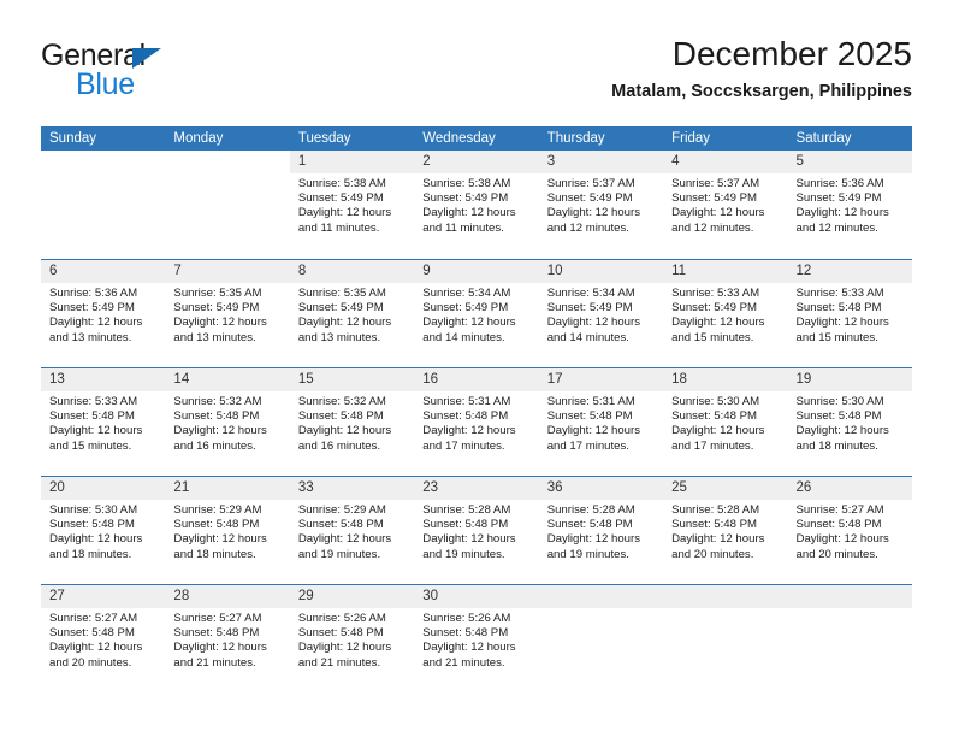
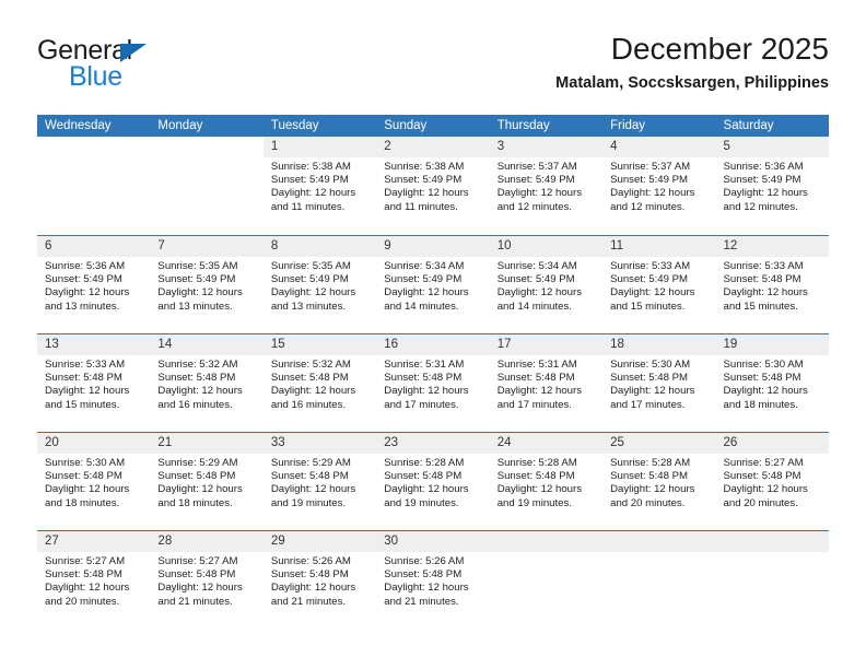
  General
  Blue
  December 2025
  Matalam, Soccsksargen, Philippines
- Sunday
+ Wednesday
  Monday
  Tuesday
- Wednesday
+ Sunday
  Thursday
  Friday
  Saturday
  1
  Sunrise: 5:38 AM
  Sunset: 5:49 PM
  Daylight: 12 hours
  and 11 minutes.
  2
  Sunrise: 5:38 AM
  Sunset: 5:49 PM
  Daylight: 12 hours
  and 11 minutes.
  3
  Sunrise: 5:37 AM
  Sunset: 5:49 PM
  Daylight: 12 hours
  and 12 minutes.
  4
  Sunrise: 5:37 AM
  Sunset: 5:49 PM
  Daylight: 12 hours
  and 12 minutes.
  5
  Sunrise: 5:36 AM
  Sunset: 5:49 PM
  Daylight: 12 hours
  and 12 minutes.
  6
  Sunrise: 5:36 AM
  Sunset: 5:49 PM
  Daylight: 12 hours
  and 13 minutes.
  7
  Sunrise: 5:35 AM
  Sunset: 5:49 PM
  Daylight: 12 hours
  and 13 minutes.
  8
  Sunrise: 5:35 AM
  Sunset: 5:49 PM
  Daylight: 12 hours
  and 13 minutes.
  9
  Sunrise: 5:34 AM
  Sunset: 5:49 PM
  Daylight: 12 hours
  and 14 minutes.
  10
  Sunrise: 5:34 AM
  Sunset: 5:49 PM
  Daylight: 12 hours
  and 14 minutes.
  11
  Sunrise: 5:33 AM
  Sunset: 5:49 PM
  Daylight: 12 hours
  and 15 minutes.
  12
  Sunrise: 5:33 AM
  Sunset: 5:48 PM
  Daylight: 12 hours
  and 15 minutes.
  13
  Sunrise: 5:33 AM
  Sunset: 5:48 PM
  Daylight: 12 hours
  and 15 minutes.
  14
  Sunrise: 5:32 AM
  Sunset: 5:48 PM
  Daylight: 12 hours
  and 16 minutes.
  15
  Sunrise: 5:32 AM
  Sunset: 5:48 PM
  Daylight: 12 hours
  and 16 minutes.
  16
  Sunrise: 5:31 AM
  Sunset: 5:48 PM
  Daylight: 12 hours
  and 17 minutes.
  17
  Sunrise: 5:31 AM
  Sunset: 5:48 PM
  Daylight: 12 hours
  and 17 minutes.
  18
  Sunrise: 5:30 AM
  Sunset: 5:48 PM
  Daylight: 12 hours
  and 17 minutes.
  19
  Sunrise: 5:30 AM
  Sunset: 5:48 PM
  Daylight: 12 hours
  and 18 minutes.
  20
  Sunrise: 5:30 AM
  Sunset: 5:48 PM
  Daylight: 12 hours
  and 18 minutes.
  21
  Sunrise: 5:29 AM
  Sunset: 5:48 PM
  Daylight: 12 hours
  and 18 minutes.
  33
  Sunrise: 5:29 AM
  Sunset: 5:48 PM
  Daylight: 12 hours
  and 19 minutes.
  23
  Sunrise: 5:28 AM
  Sunset: 5:48 PM
  Daylight: 12 hours
  and 19 minutes.
- 36
+ 24
  Sunrise: 5:28 AM
  Sunset: 5:48 PM
  Daylight: 12 hours
  and 19 minutes.
  25
  Sunrise: 5:28 AM
  Sunset: 5:48 PM
  Daylight: 12 hours
  and 20 minutes.
  26
  Sunrise: 5:27 AM
  Sunset: 5:48 PM
  Daylight: 12 hours
  and 20 minutes.
  27
  Sunrise: 5:27 AM
  Sunset: 5:48 PM
  Daylight: 12 hours
  and 20 minutes.
  28
  Sunrise: 5:27 AM
  Sunset: 5:48 PM
  Daylight: 12 hours
  and 21 minutes.
  29
  Sunrise: 5:26 AM
  Sunset: 5:48 PM
  Daylight: 12 hours
  and 21 minutes.
  30
  Sunrise: 5:26 AM
  Sunset: 5:48 PM
  Daylight: 12 hours
  and 21 minutes.
